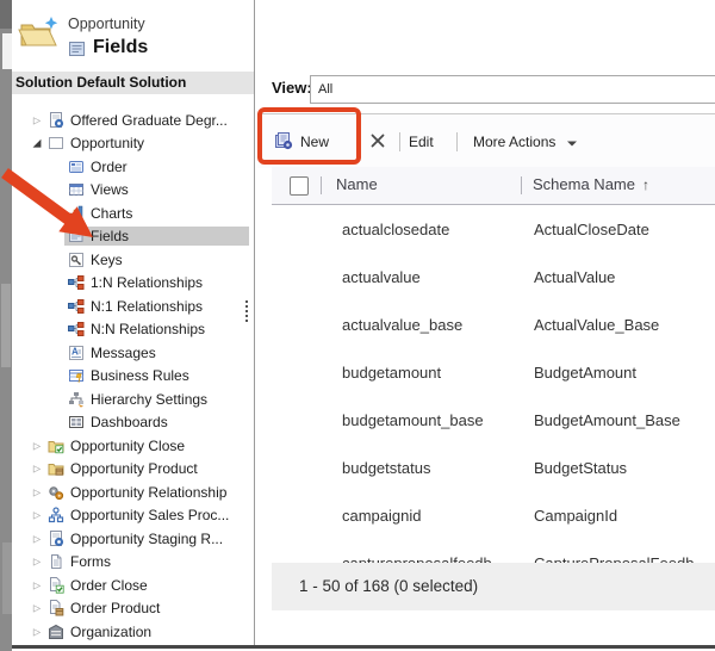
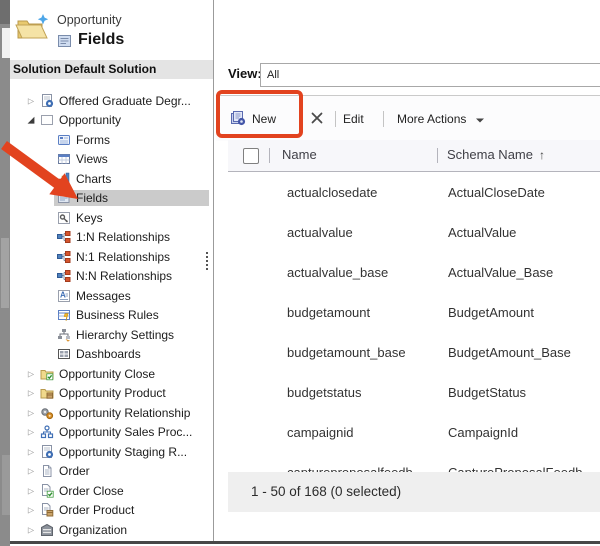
  Opportunity
  Fields
  Solution Default Solution
  ▷
  Offered Graduate Degr...
  ◢
  Opportunity
- Order
+ Forms
  Views
  Charts
  Fields
  Keys
  1:N Relationships
  N:1 Relationships
  N:N Relationships
  A
  Messages
  Business Rules
  Hierarchy Settings
  Dashboards
  ▷
  Opportunity Close
  ▷
  Opportunity Product
  ▷
  Opportunity Relationship
  ▷
  Opportunity Sales Proc...
  ▷
  Opportunity Staging R...
  ▷
- Forms
+ Order
  ▷
  Order Close
  ▷
  Order Product
  ▷
  Organization
  View
  All
  New
  Edit
  More Actions
  Name
  Schema Name ↑
  actualclosedate
  ActualCloseDate
  actualvalue
  ActualValue
  actualvalue_base
  ActualValue_Base
  budgetamount
  BudgetAmount
  budgetamount_base
  BudgetAmount_Base
  budgetstatus
  BudgetStatus
  campaignid
  CampaignId
  1 - 50 of 168 (0 selected)
